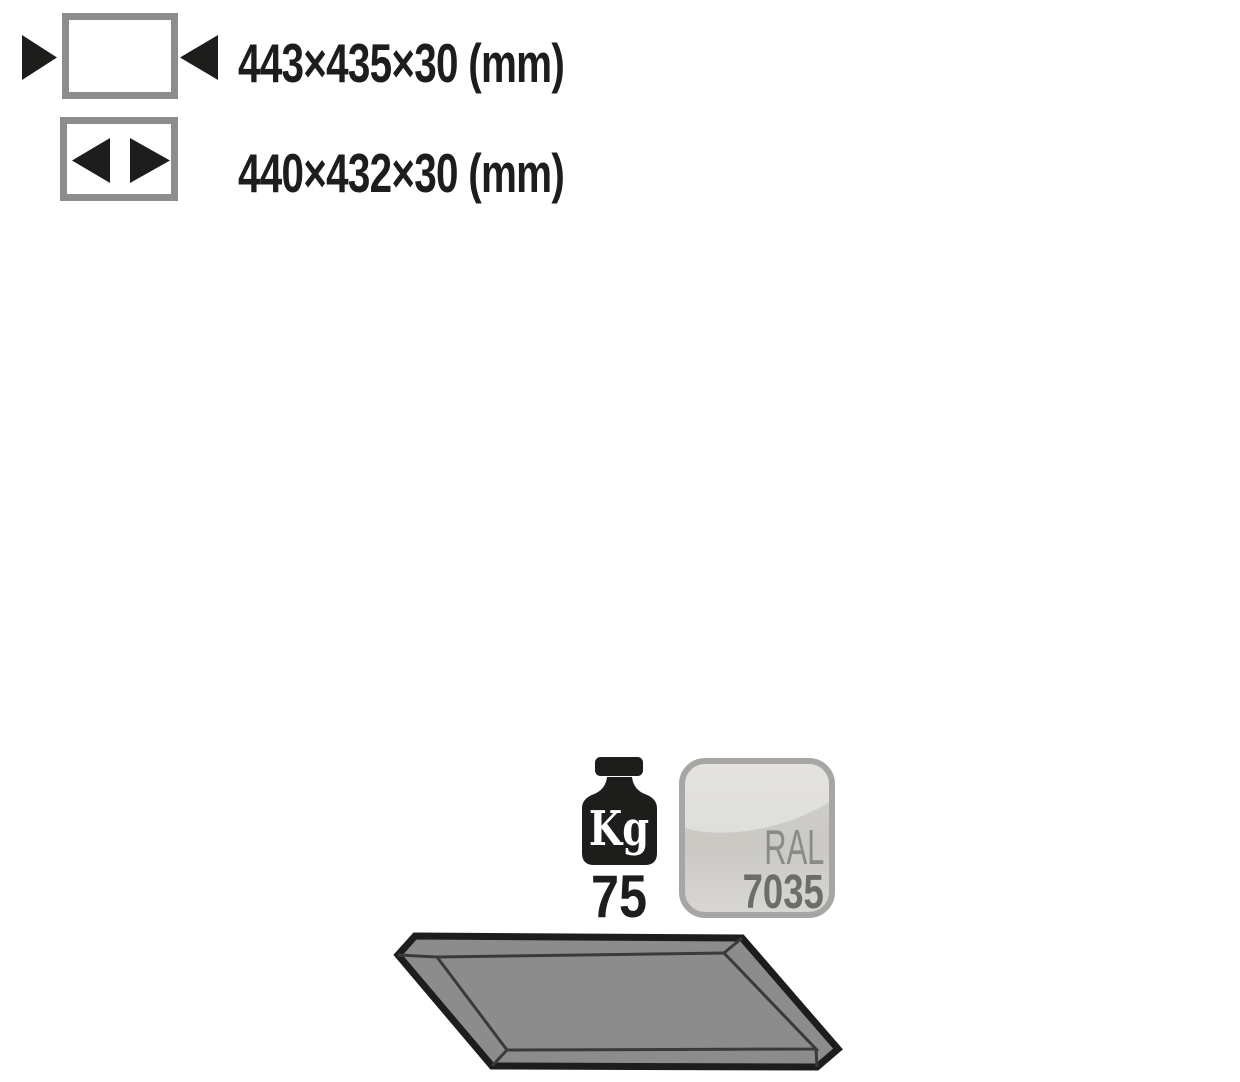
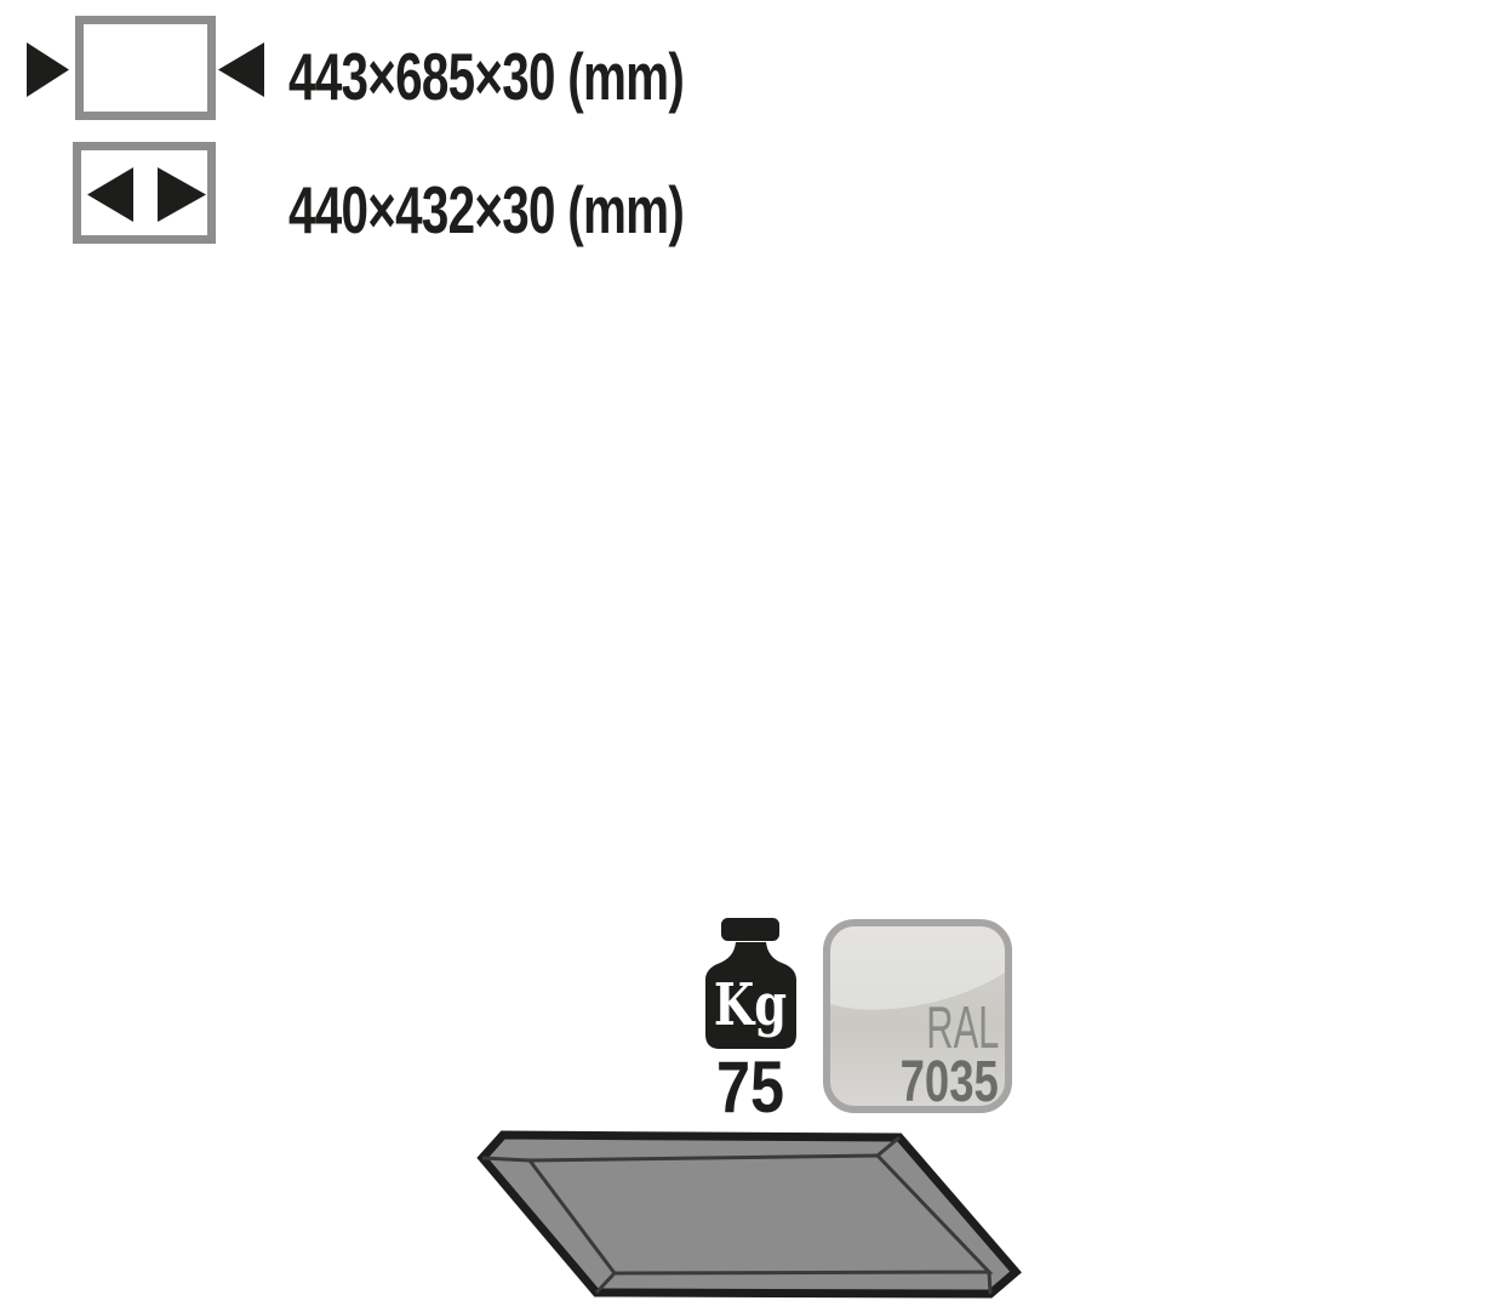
- 443×435×30 (mm)
+ 443×685×30 (mm)
  440×432×30 (mm)
  Kg
  75
  RAL
  7035
